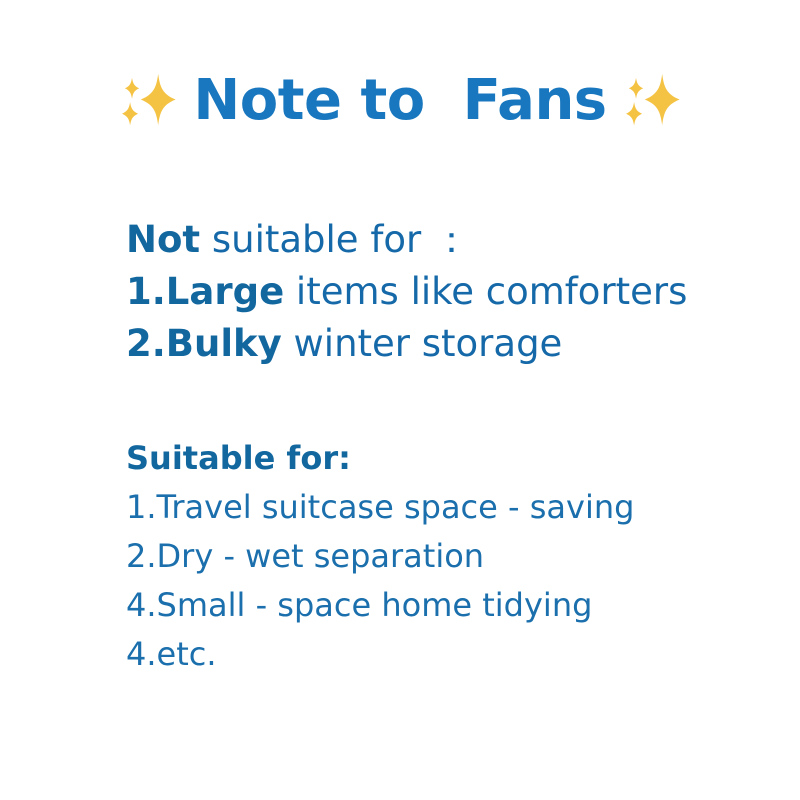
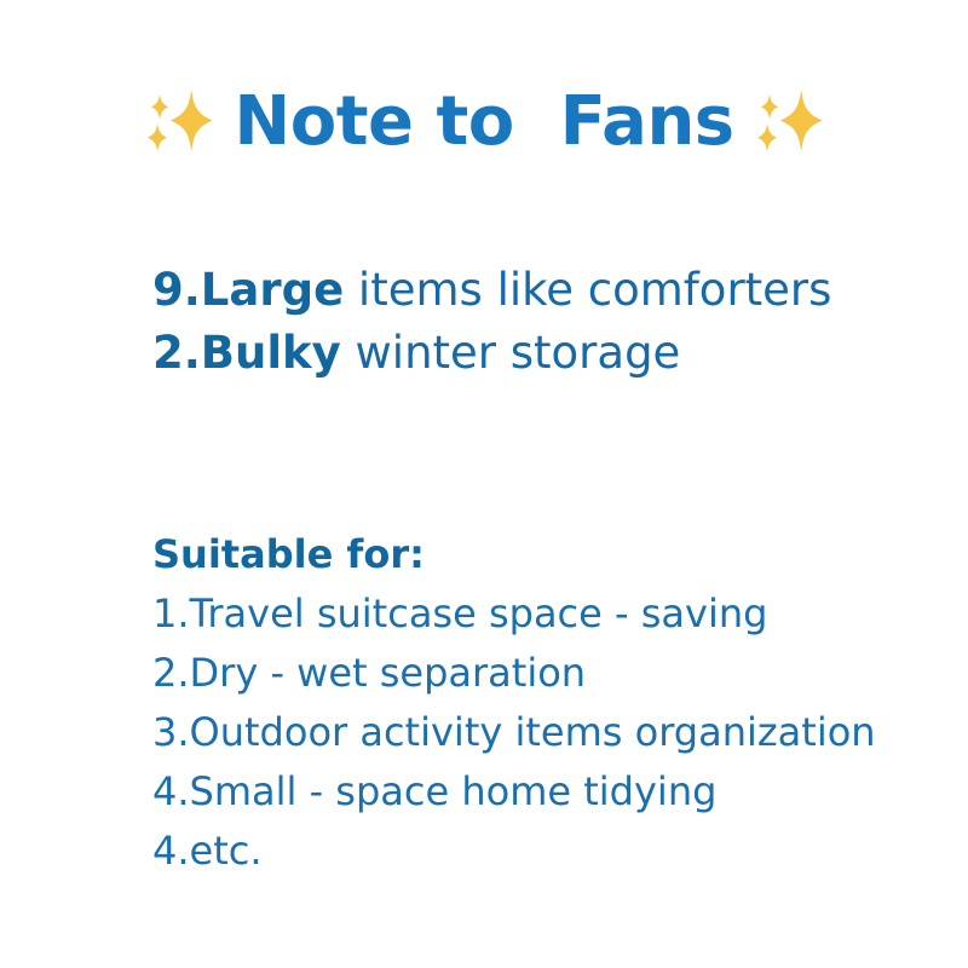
  Note to Fans
- Not suitable for ：
- 1.Large items like comforters
+ 9.Large items like comforters
  2.Bulky winter storage
  Suitable for:
  1.Travel suitcase space - saving
  2.Dry - wet separation
+ 3.Outdoor activity items organization
  4.Small - space home tidying
  4.etc.
